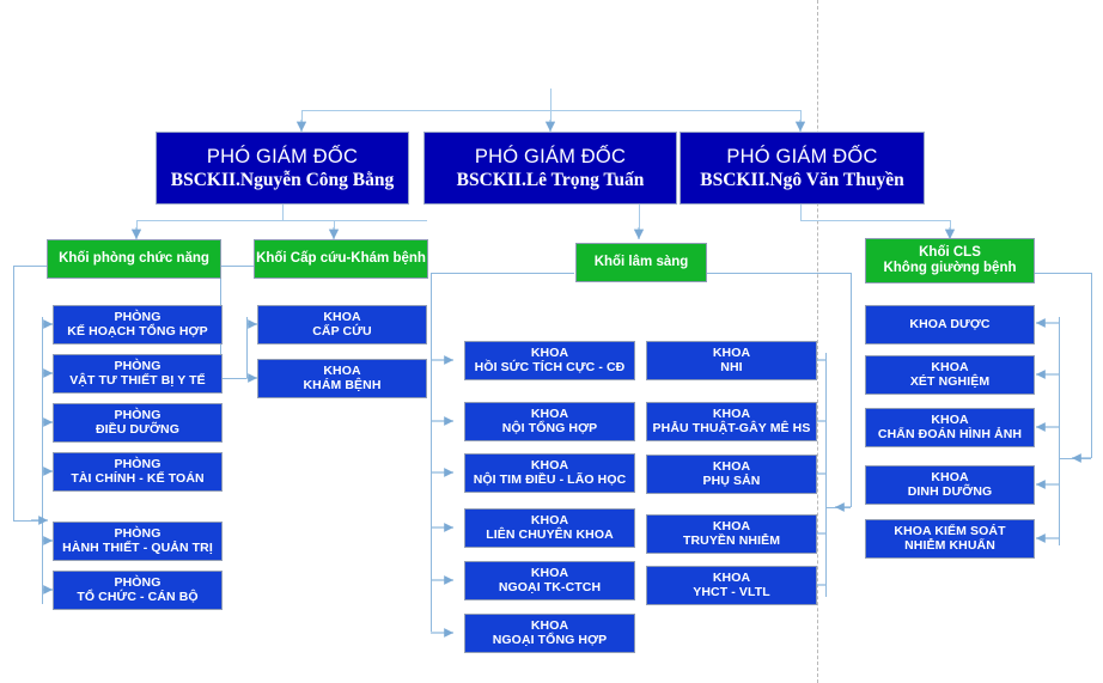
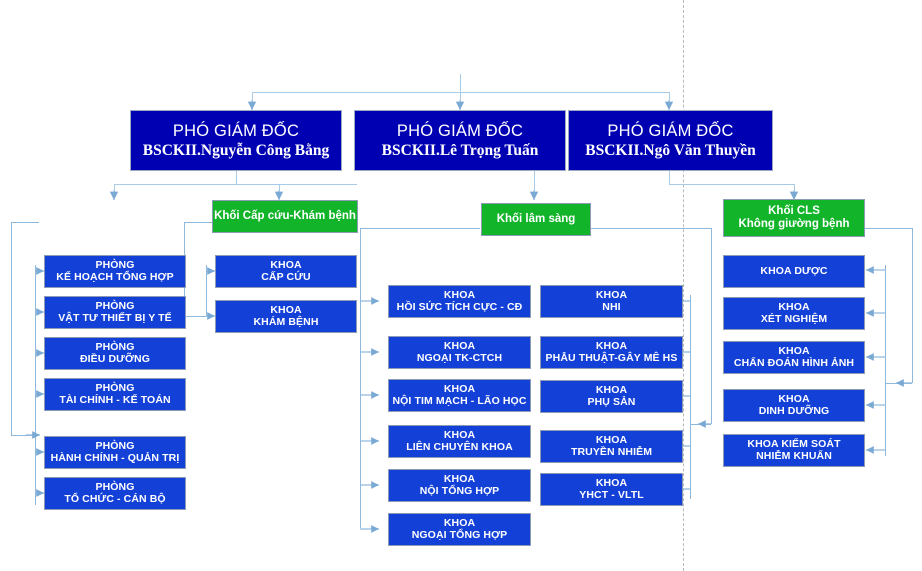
  PHÓ GIÁM ĐỐC
  BSCKII.Nguyễn Công Bằng
  PHÓ GIÁM ĐỐC
  BSCKII.Lê Trọng Tuấn
  PHÓ GIÁM ĐỐC
  BSCKII.Ngô Văn Thuyền
- Khối phòng chức năng
  Khối Cấp cứu-Khám bệnh
  Khối lâm sàng
  Khối CLS
  Không giường bệnh
  PHÒNG
  KẾ HOẠCH TỔNG HỢP
  PHÒNG
  VẬT TƯ THIẾT BỊ Y TẾ
  PHÒNG
  ĐIỀU DƯỠNG
  PHÒNG
  TÀI CHÍNH - KẾ TOÁN
  PHÒNG
- HÀNH THIẾT - QUẢN TRỊ
+ HÀNH CHÍNH - QUẢN TRỊ
  PHÒNG
  TỔ CHỨC - CÁN BỘ
  KHOA
  CẤP CỨU
  KHOA
  KHÁM BỆNH
  KHOA
  HỒI SỨC TÍCH CỰC - CĐ
  KHOA
- NỘI TỔNG HỢP
+ NGOẠI TK-CTCH
  KHOA
- NỘI TIM ĐIỀU - LÃO HỌC
+ NỘI TIM MẠCH - LÃO HỌC
  KHOA
  LIÊN CHUYÊN KHOA
  KHOA
- NGOẠI TK-CTCH
+ NỘI TỔNG HỢP
  KHOA
  NGOẠI TỔNG HỢP
  KHOA
  NHI
  KHOA
  PHẪU THUẬT-GÂY MÊ HS
  KHOA
  PHỤ SẢN
  KHOA
  TRUYỀN NHIỄM
  KHOA
  YHCT - VLTL
  KHOA DƯỢC
  KHOA
  XÉT NGHIỆM
  KHOA
  CHẨN ĐOÁN HÌNH ẢNH
  KHOA
  DINH DƯỠNG
  KHOA KIỂM SOÁT
  NHIỄM KHUẨN
